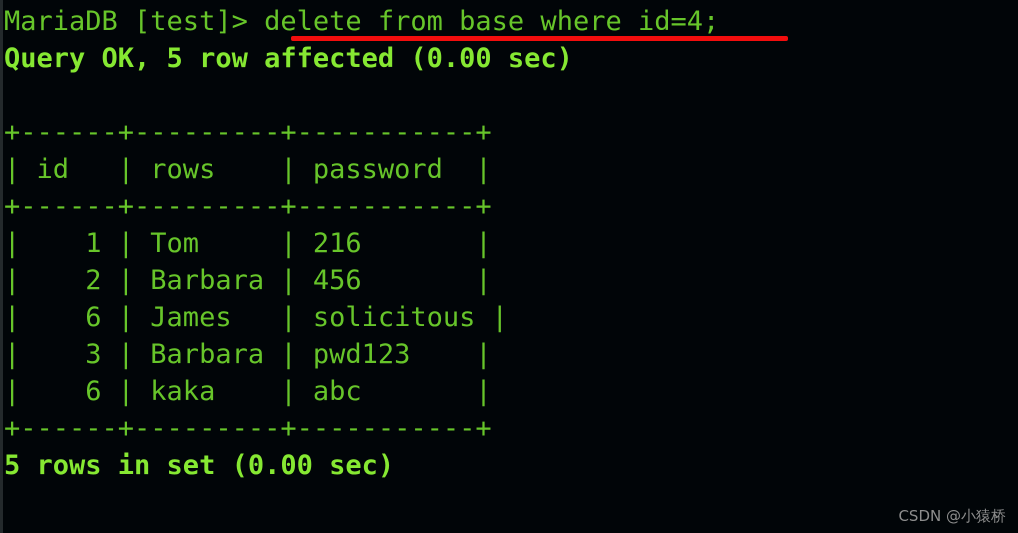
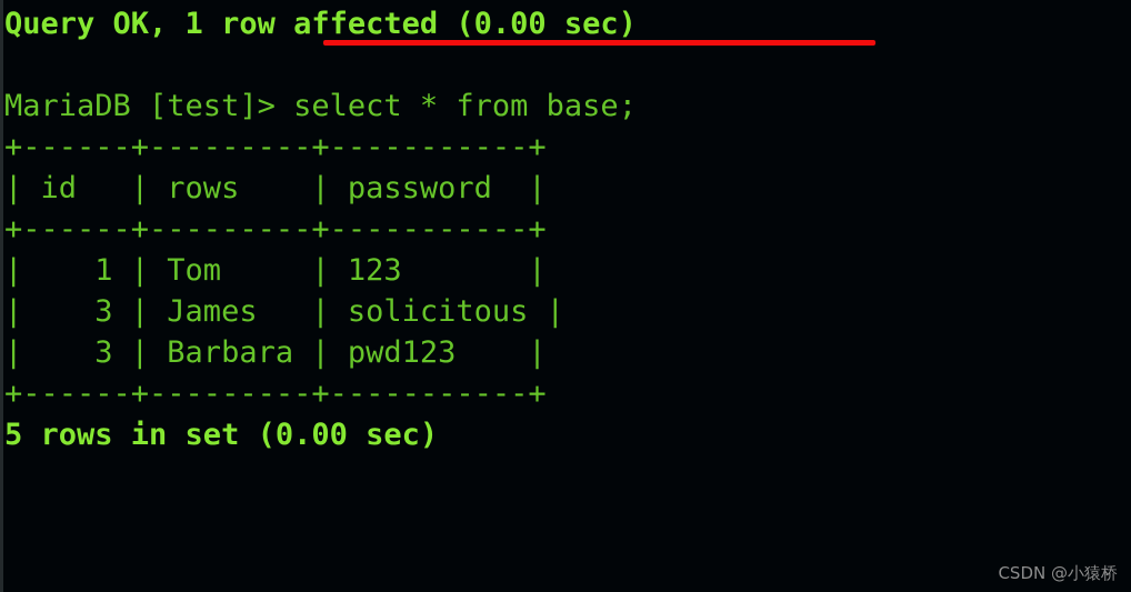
- MariaDB [test]> delete from base where id=4;
- Query OK, 5 row affected (0.00 sec)
+ Query OK, 1 row affected (0.00 sec)
+ MariaDB [test]> select * from base;
  +------+---------+-----------+
  | id | rows | password |
  +------+---------+-----------+
- | 1 | Tom | 216 |
+ | 1 | Tom | 123 |
- | 2 | Barbara | 456 |
- | 6 | James | solicitous |
+ | 3 | James | solicitous |
  | 3 | Barbara | pwd123 |
- | 6 | kaka | abc |
  +------+---------+-----------+
  5 rows in set (0.00 sec)
  CSDN @小猿桥
